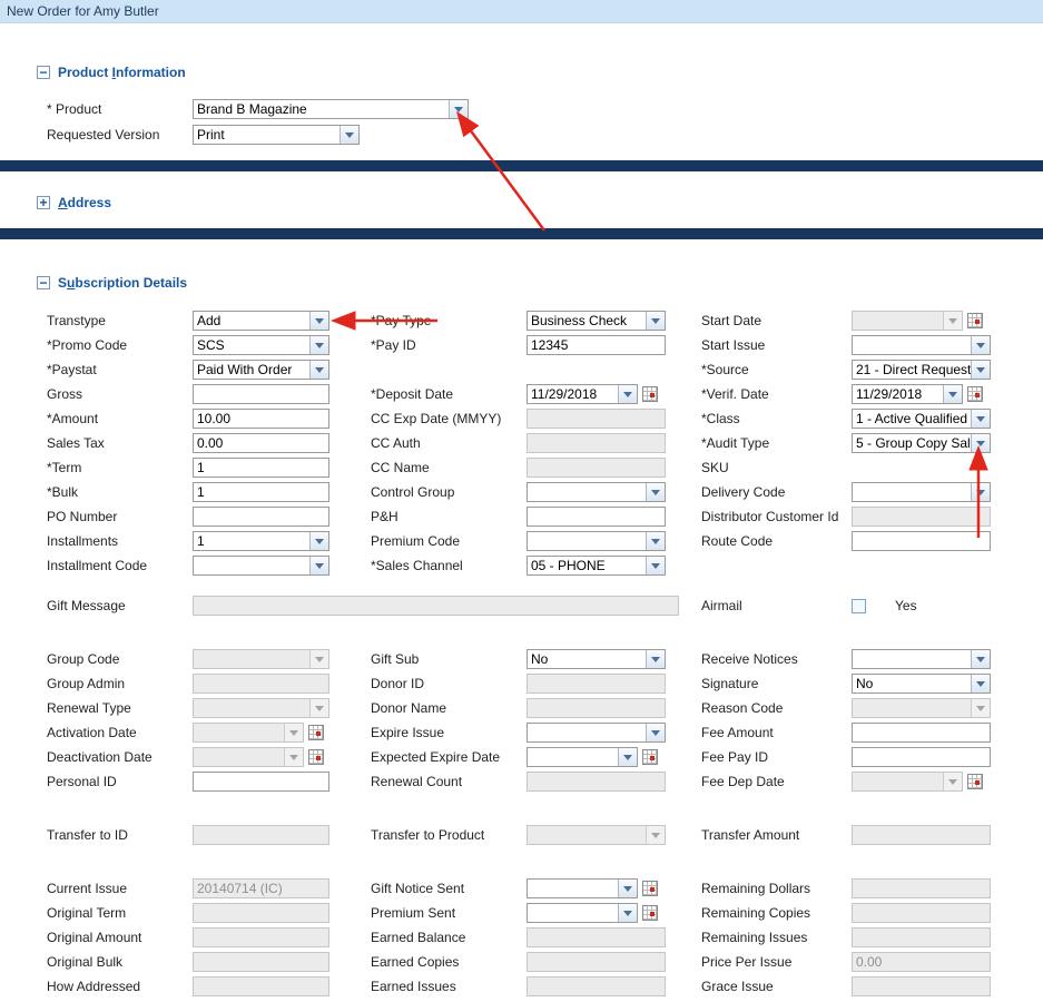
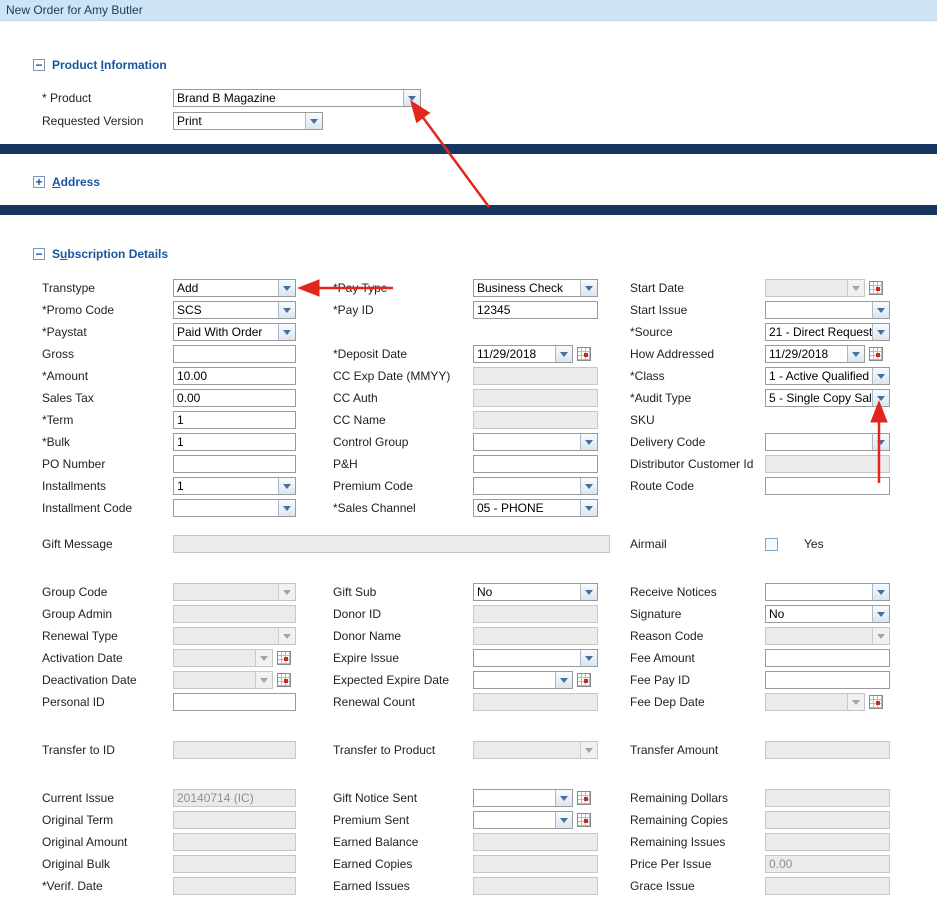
  New Order for Amy Butler
  −
  Product Information
  * Product
  Brand B Magazine
  Requested Version
  Print
  +
  Address
  −
  Subscription Details
  Transtype
  Add
  Business Check
  Start Date
  *Promo Code
  SCS
  *Pay ID
  12345
  Start Issue
  *Paystat
  Paid With Order
  *Source
  21 - Direct Request
  Gross
  *Deposit Date
  11/29/2018
- *Verif. Date
+ How Addressed
  11/29/2018
  *Amount
  10.00
  CC Exp Date (MMYY)
  *Class
  1 - Active Qualified
  Sales Tax
  0.00
  CC Auth
  *Audit Type
- 5 - Group Copy Sal
+ 5 - Single Copy Sal
  *Term
  1
  CC Name
  SKU
  *Bulk
  1
  Control Group
  Delivery Code
  PO Number
  P&H
  Distributor Customer Id
  Installments
  1
  Premium Code
  Route Code
  Installment Code
  *Sales Channel
  05 - PHONE
  Gift Message
  Airmail
  Yes
  Group Code
  Gift Sub
  No
  Receive Notices
  Group Admin
  Donor ID
  Signature
  No
  Renewal Type
  Donor Name
  Reason Code
  Activation Date
  Expire Issue
  Fee Amount
  Deactivation Date
  Expected Expire Date
  Fee Pay ID
  Personal ID
  Renewal Count
  Fee Dep Date
  Transfer to ID
  Transfer to Product
  Transfer Amount
  Current Issue
  20140714 (IC)
  Gift Notice Sent
  Remaining Dollars
  Original Term
  Premium Sent
  Remaining Copies
  Original Amount
  Earned Balance
  Remaining Issues
  Original Bulk
  Earned Copies
  Price Per Issue
  0.00
- How Addressed
+ *Verif. Date
  Earned Issues
  Grace Issue
